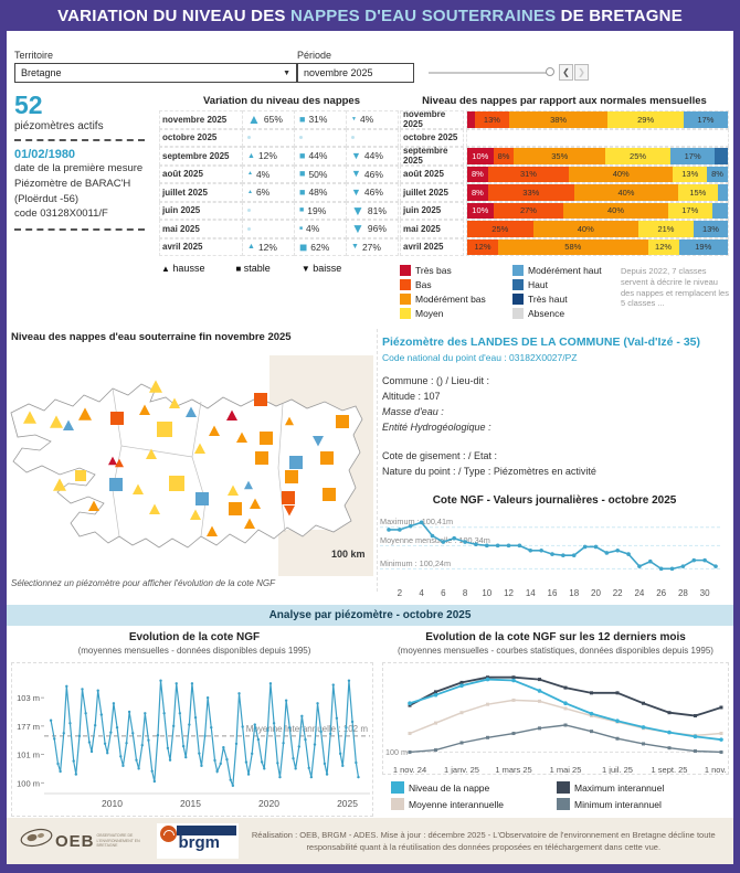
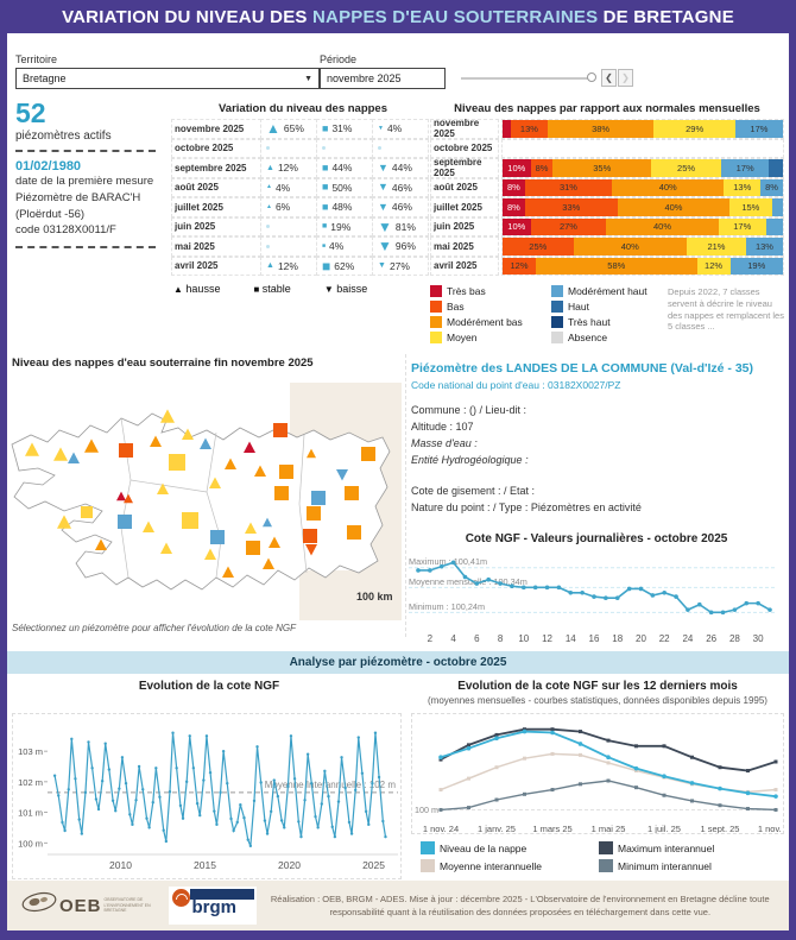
  VARIATION DU NIVEAU DES NAPPES D'EAU SOUTERRAINES DE BRETAGNE
  Territoire
  Bretagne
  Période
  novembre 2025
  ❮
  ❯
  52
  piézomètres actifs
  01/02/1980
  date de la première mesure
  Piézomètre de BARAC'H
  (Ploërdut -56)
  code 03128X0011/F
  Variation du niveau des nappes
  novembre 2025
  ▲
  65%
  ■
  31%
  4%
  octobre 2025
  septembre 2025
  12%
  ■
  44%
  ▼
  44%
  août 2025
  4%
  ■
  50%
  ▼
  46%
  juillet 2025
  6%
  ■
  48%
  ▼
  46%
  juin 2025
  19%
  ▼
  81%
  mai 2025
  4%
  ▼
  96%
  avril 2025
  12%
  ■
  62%
  27%
  ▲ hausse
  ■ stable
  ▼ baisse
  Niveau des nappes par rapport aux normales mensuelles
  novembre 2025
  13%
  38%
  29%
  17%
  octobre 2025
  septembre 2025
  10%
  8%
  35%
  25%
  17%
  août 2025
  8%
  31%
  40%
  13%
  8%
  juillet 2025
  8%
  33%
  40%
  15%
  juin 2025
  10%
  27%
  40%
  17%
  mai 2025
  25%
  40%
  21%
  13%
  avril 2025
  12%
  58%
  12%
  19%
  Très bas
  Bas
  Modérément bas
  Moyen
  Modérément haut
  Haut
  Très haut
  Absence
  Depuis 2022, 7 classes servent à décrire le niveau des nappes et remplacent les 5 classes ...
  Niveau des nappes d'eau souterraine fin novembre 2025
  100 km
  Sélectionnez un piézomètre pour afficher l'évolution de la cote NGF
  Piézomètre des LANDES DE LA COMMUNE (Val-d'Izé - 35)
  Code national du point d'eau : 03182X0027/PZ
  Commune : () / Lieu-dit :
  Altitude : 107
  Masse d'eau :
  Entité Hydrogéologique :
  Cote de gisement : / Etat :
  Nature du point : / Type : Piézomètres en activité
  Cote NGF - Valeurs journalières - octobre 2025
  Maximum : 100,41m
  Moyenne mensuel :0,34m
  Minimum : 100,24m
  2
  4
  6
  8
  10
  12
  14
  16
  18
  20
  22
  24
  26
  28
  30
  Analyse par piézomètre - octobre 2025
  Evolution de la cote NGF
- (moyennes mensuelles - données disponibles depuis 1995)
  100 m
  101 m
- 177 m
+ 102 m
  103 m
  2010
  2015
  2020
  2025
  Myene Iteannuelle :02 m
  Evolution de la cote NGF sur les 12 derniers mois
  (moyennes mensuelles - courbes statistiques, données disponibles depuis 1995)
  100 m
  1 nov. 24
  1 janv. 25
  1 mars 25
  1 mai 25
  1 juil. 25
  1 sept. 25
  1 nov.
  Niveau de la nappe
  Maximum interannuel
  Moyenne interannuelle
  Minimum interannuel
  OEB
  brgm
  Réalisation : OEB, BRGM - ADES. Mise à jour : décembre 2025 - L'Observatoire de l'environnement en Bretagne décline toute responsabilité quant à la réutilisation des données proposées en téléchargement dans cette vue.
